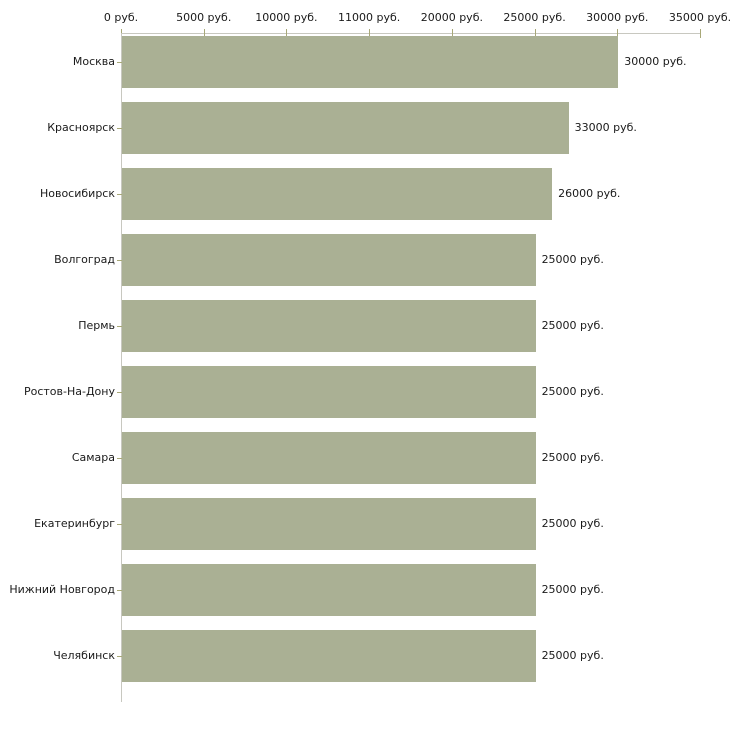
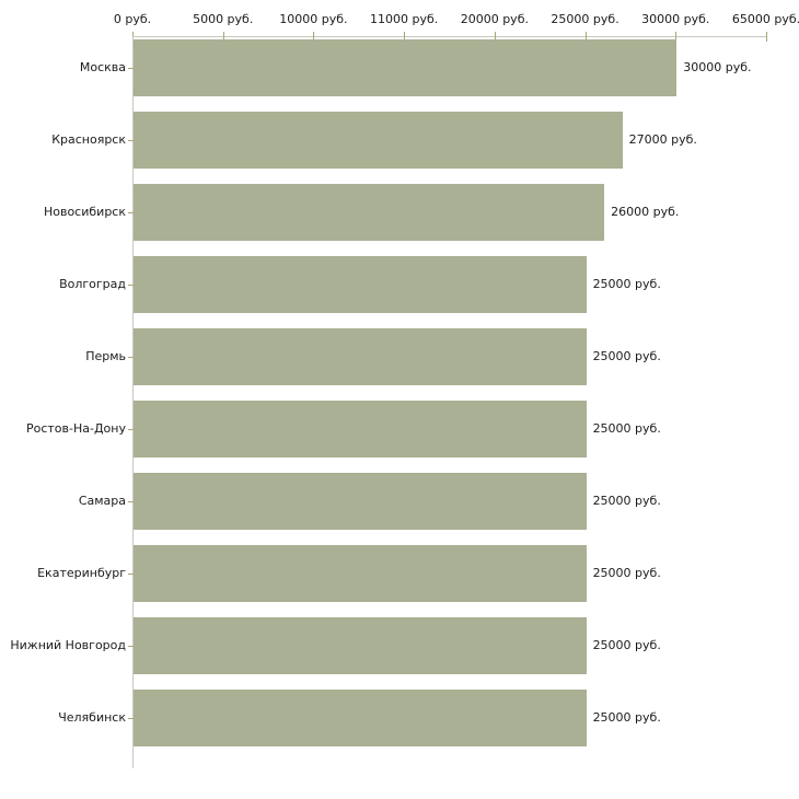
  0 руб.
  5000 руб.
  10000 руб.
  11000 руб.
  20000 руб.
  25000 руб.
  30000 руб.
- 35000 руб.
+ 65000 руб.
  Москва
  Красноярск
  Новосибирск
  Волгоград
  Пермь
  Ростов-На-Дону
  Самара
  Екатеринбург
  Нижний Новгород
  Челябинск
  30000 руб.
- 33000 руб.
+ 27000 руб.
  26000 руб.
  25000 руб.
  25000 руб.
  25000 руб.
  25000 руб.
  25000 руб.
  25000 руб.
  25000 руб.
